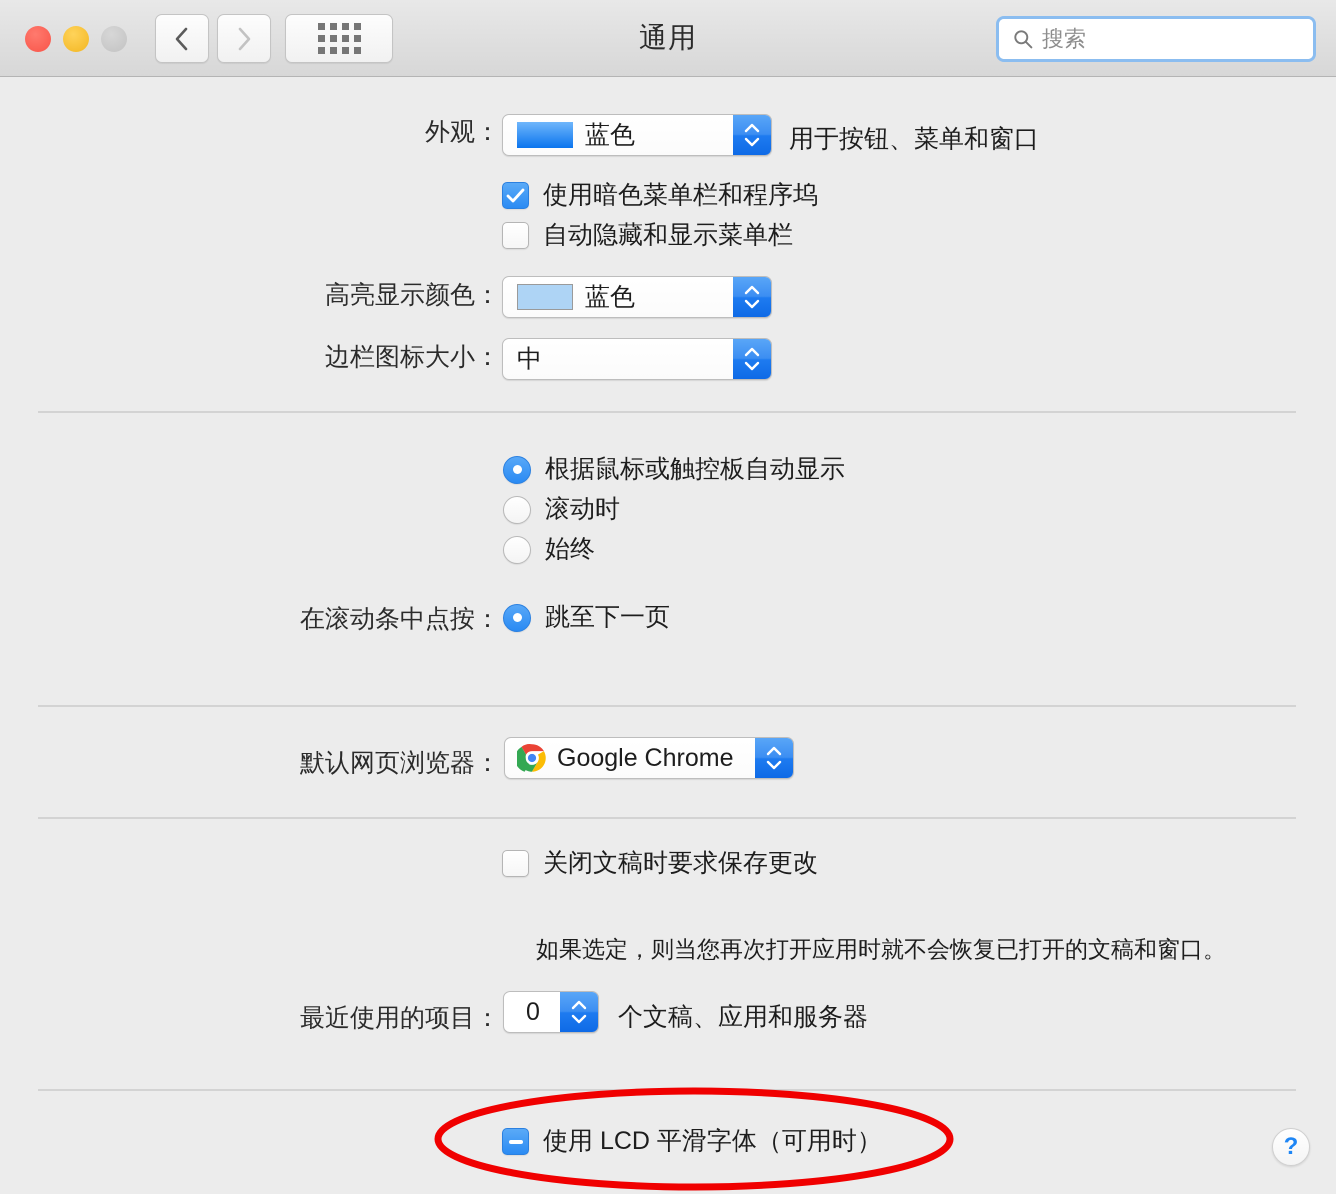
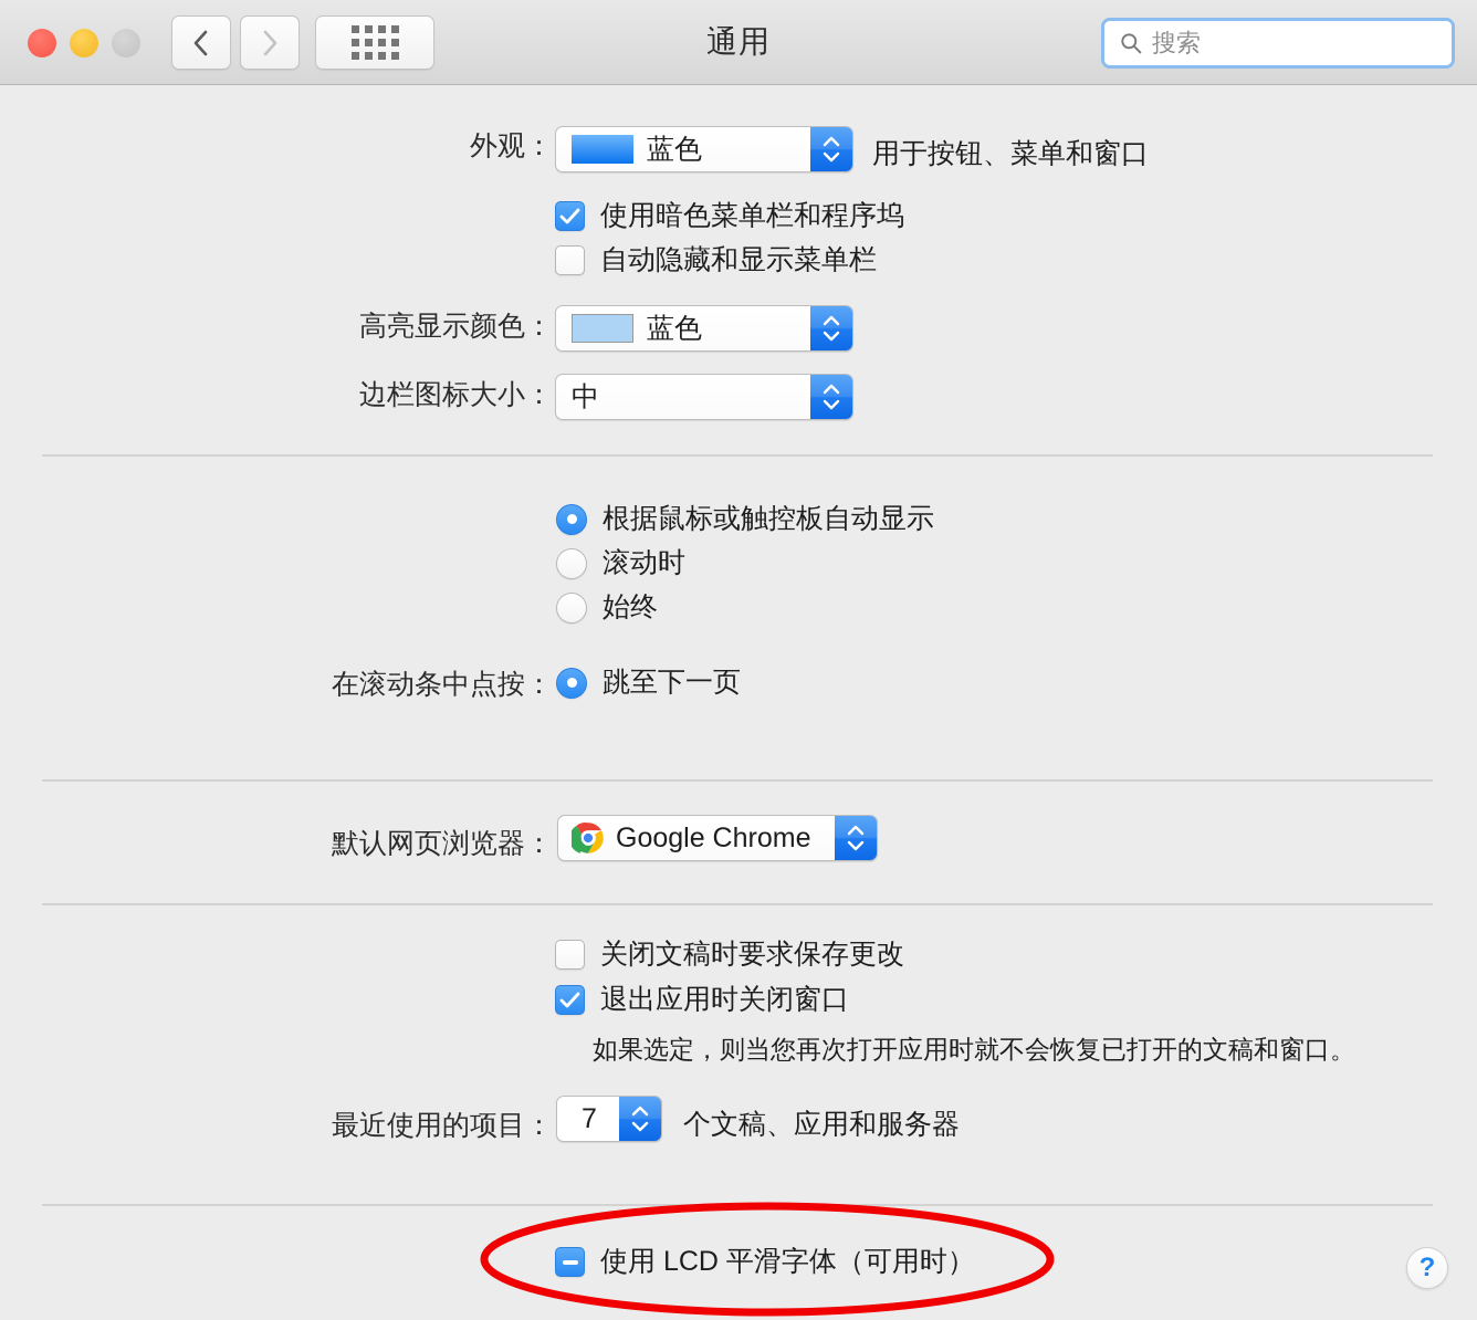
  通用
  搜索
  外观：
  蓝色
  用于按钮、菜单和窗口
  使用暗色菜单栏和程序坞
  自动隐藏和显示菜单栏
  高亮显示颜色：
  蓝色
  边栏图标大小：
  中
  根据鼠标或触控板自动显示
  滚动时
  始终
  在滚动条中点按：
  跳至下一页
  默认网页浏览器：
  Google Chrome
  关闭文稿时要求保存更改
+ 退出应用时关闭窗口
  如果选定，则当您再次打开应用时就不会恢复已打开的文稿和窗口。
  最近使用的项目：
- 0
+ 7
  个文稿、应用和服务器
  使用 LCD 平滑字体（可用时）
  ?
